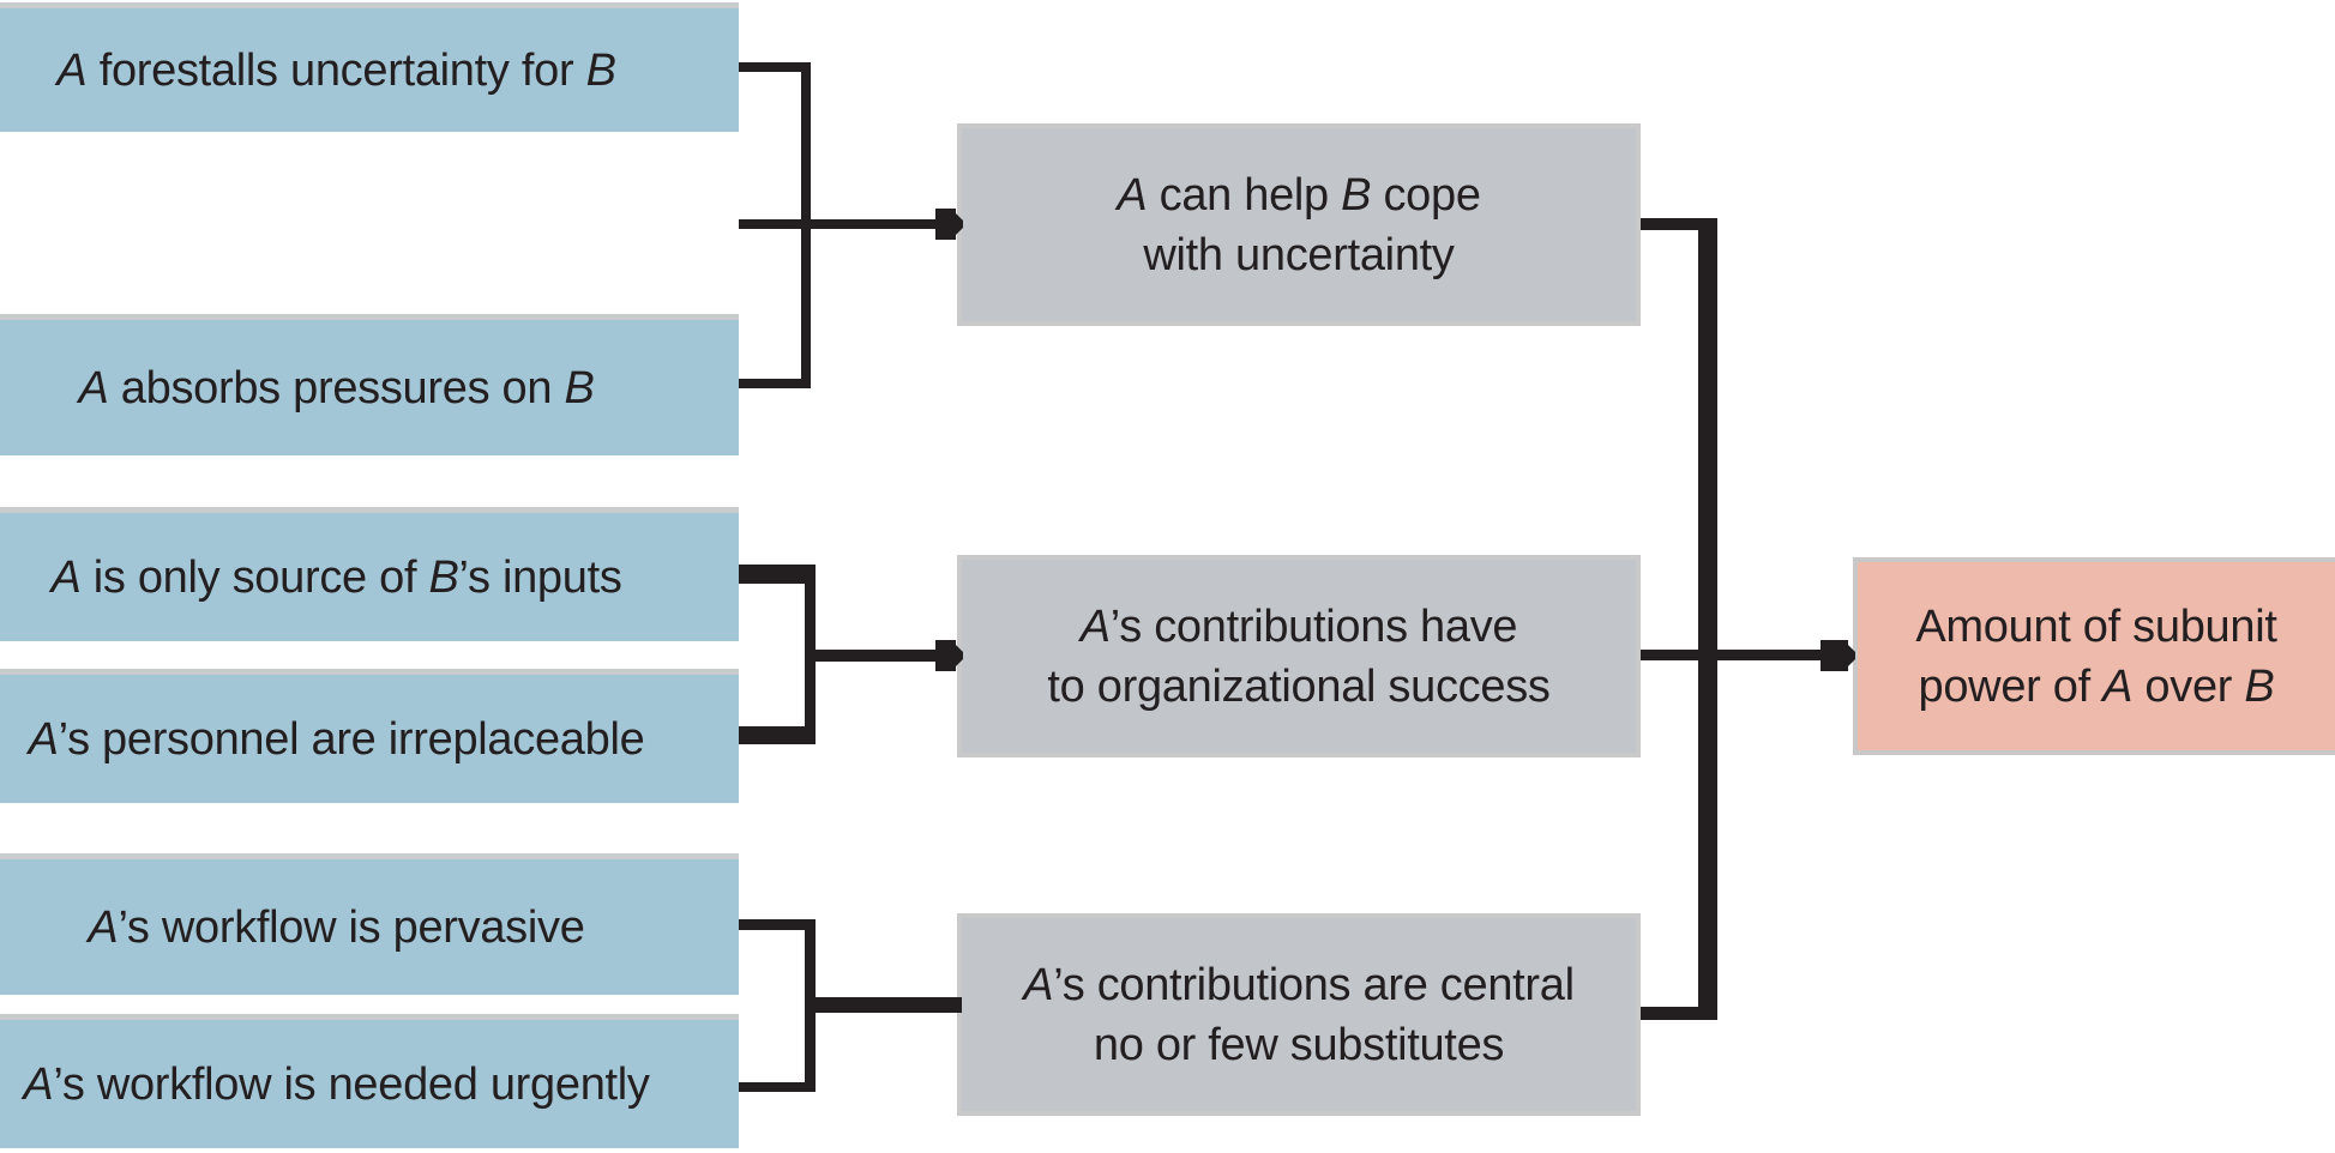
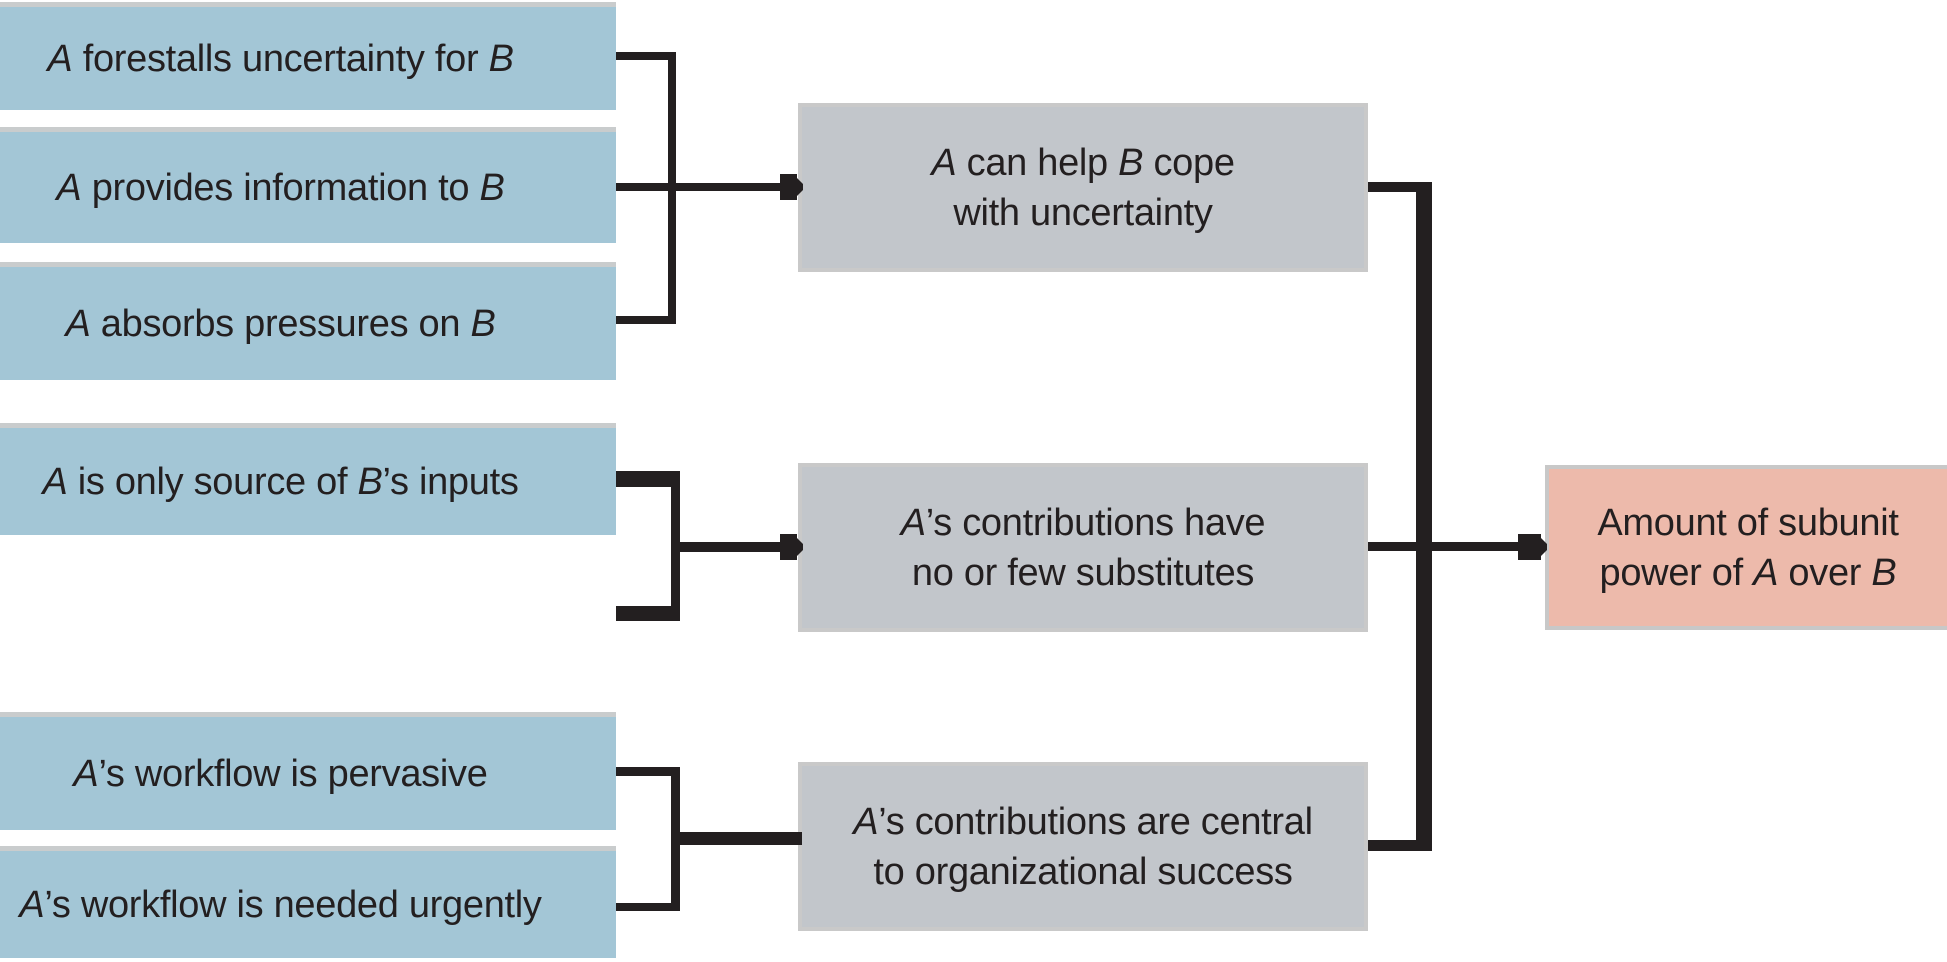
  A forestalls uncertainty for B
+ A provides information to B
  A absorbs pressures on B
  A is only source of B’s inputs
- A’s personnel are irreplaceable
  A’s workflow is pervasive
  A’s workflow is needed urgently
  A can help B cope
  with uncertainty
  A’s contributions have
- to organizational success
+ no or few substitutes
  A’s contributions are central
- no or few substitutes
+ to organizational success
  Amount of subunit
  power of A over B
